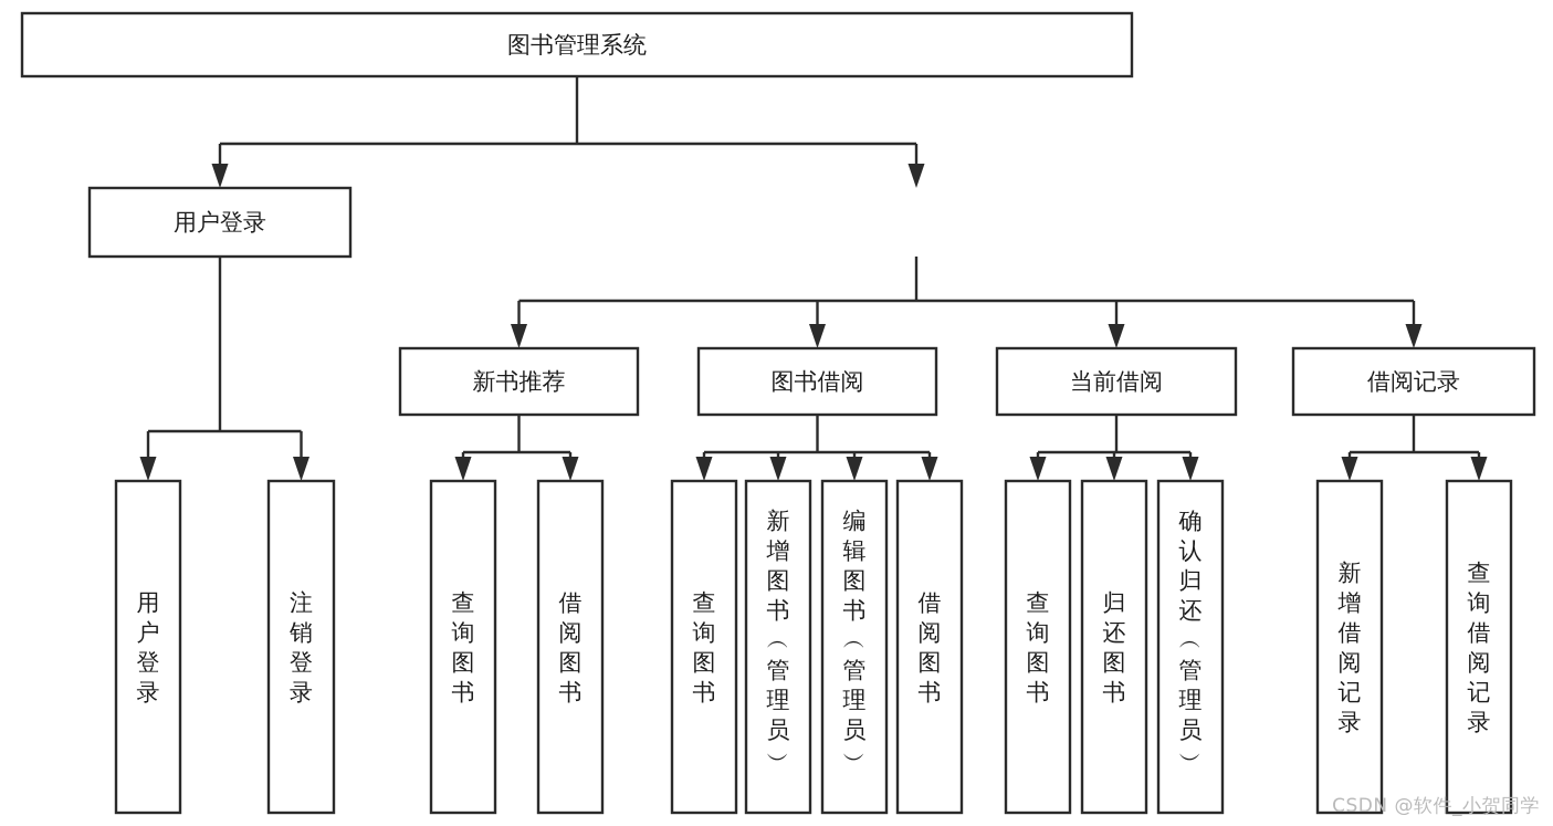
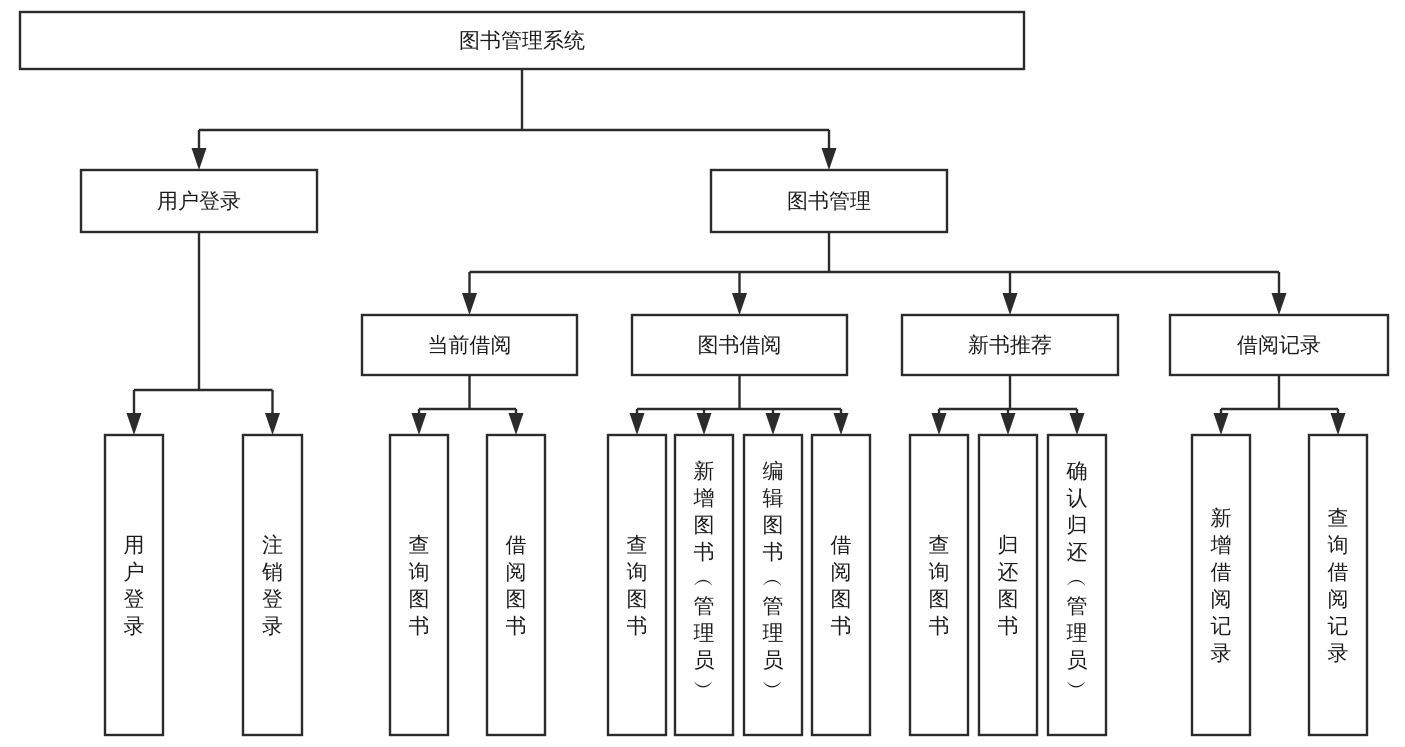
  图书管理系统
  用户登录
+ 图书管理
- 新书推荐
+ 当前借阅
  图书借阅
- 当前借阅
+ 新书推荐
  借阅记录
  用户登录
  注销登录
  查询图书
  借阅图书
  查询图书
  新增图书 ︵ 管理员 ︶
  编辑图书 ︵ 管理员 ︶
  借阅图书
  查询图书
  归还图书
  确认归还 ︵ 管理员 ︶
  新增借阅记录
  查询借阅记录
- CSDN @软件_小贺同学
